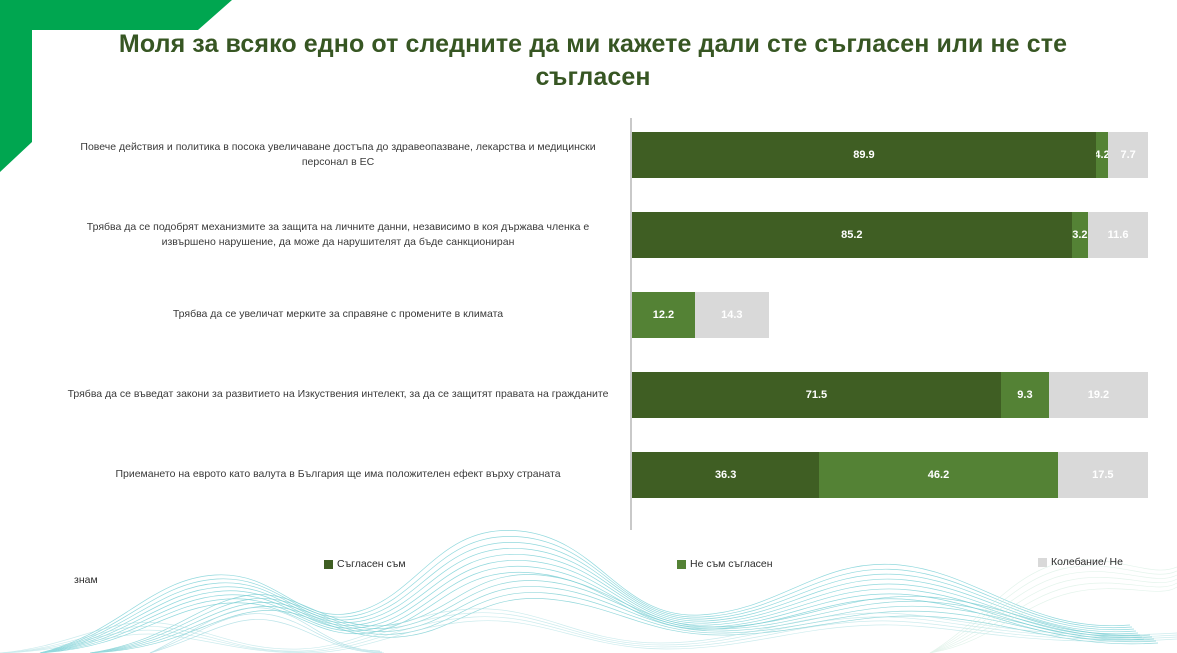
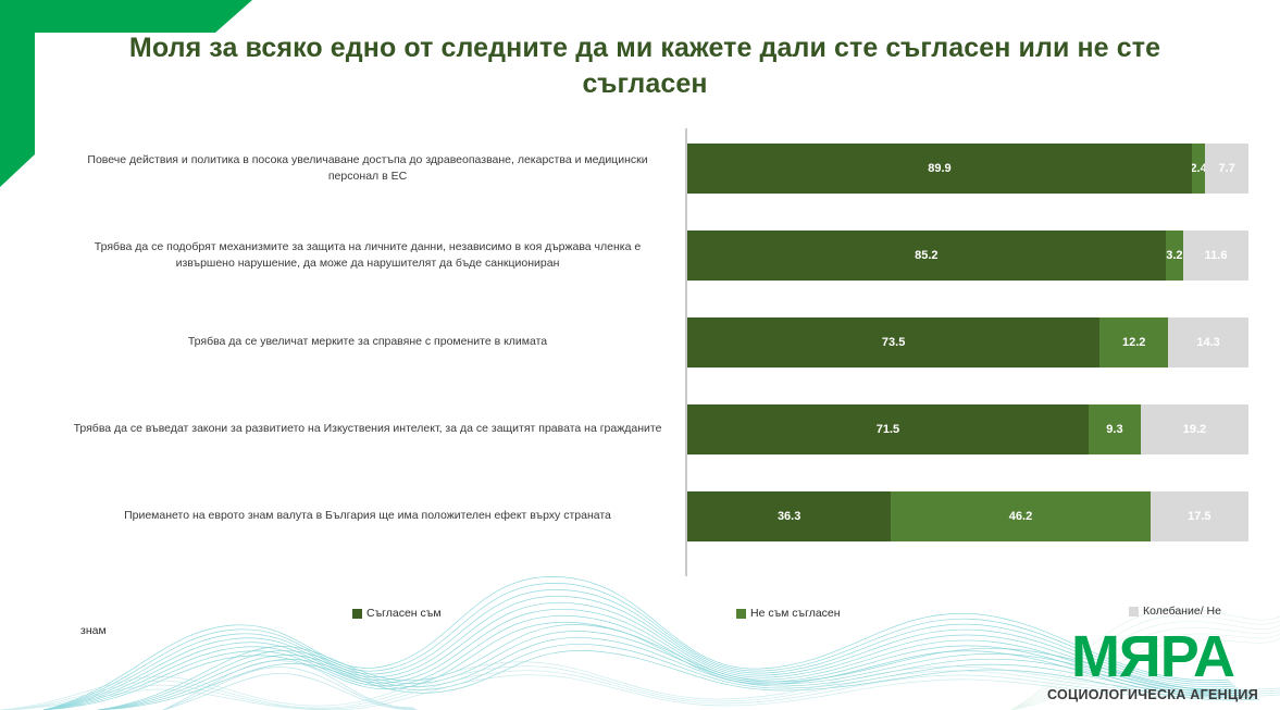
  Моля за всяко едно от следните да ми кажете дали сте съгласен или не сте съгласен
  Повече действия и политика в посока увеличаване достъпа до здравеопазване, лекарства и медицински персонал в ЕС
  89.9
- 4.2
+ 2.4
  7.7
  Трябва да се подобрят механизмите за защита на личните данни, независимо в коя държава членка е извършено нарушение, да може да нарушителят да бъде санкциониран
  85.2
  3.2
  11.6
  Трябва да се увеличат мерките за справяне с промените в климата
+ 73.5
  12.2
  14.3
  Трябва да се въведат закони за развитието на Изкуствения интелект, за да се защитят правата на гражданите
  71.5
  9.3
  19.2
- Приемането на еврото като валута в България ще има положителен ефект върху страната
+ Приемането на еврото знам валута в България ще има положителен ефект върху страната
  36.3
  46.2
  17.5
  Съгласен съм
  Не съм съгласен
  Колебание/ Не
  знам
+ МЯРА
+ СОЦИОЛОГИЧЕСКА АГЕНЦИЯ
